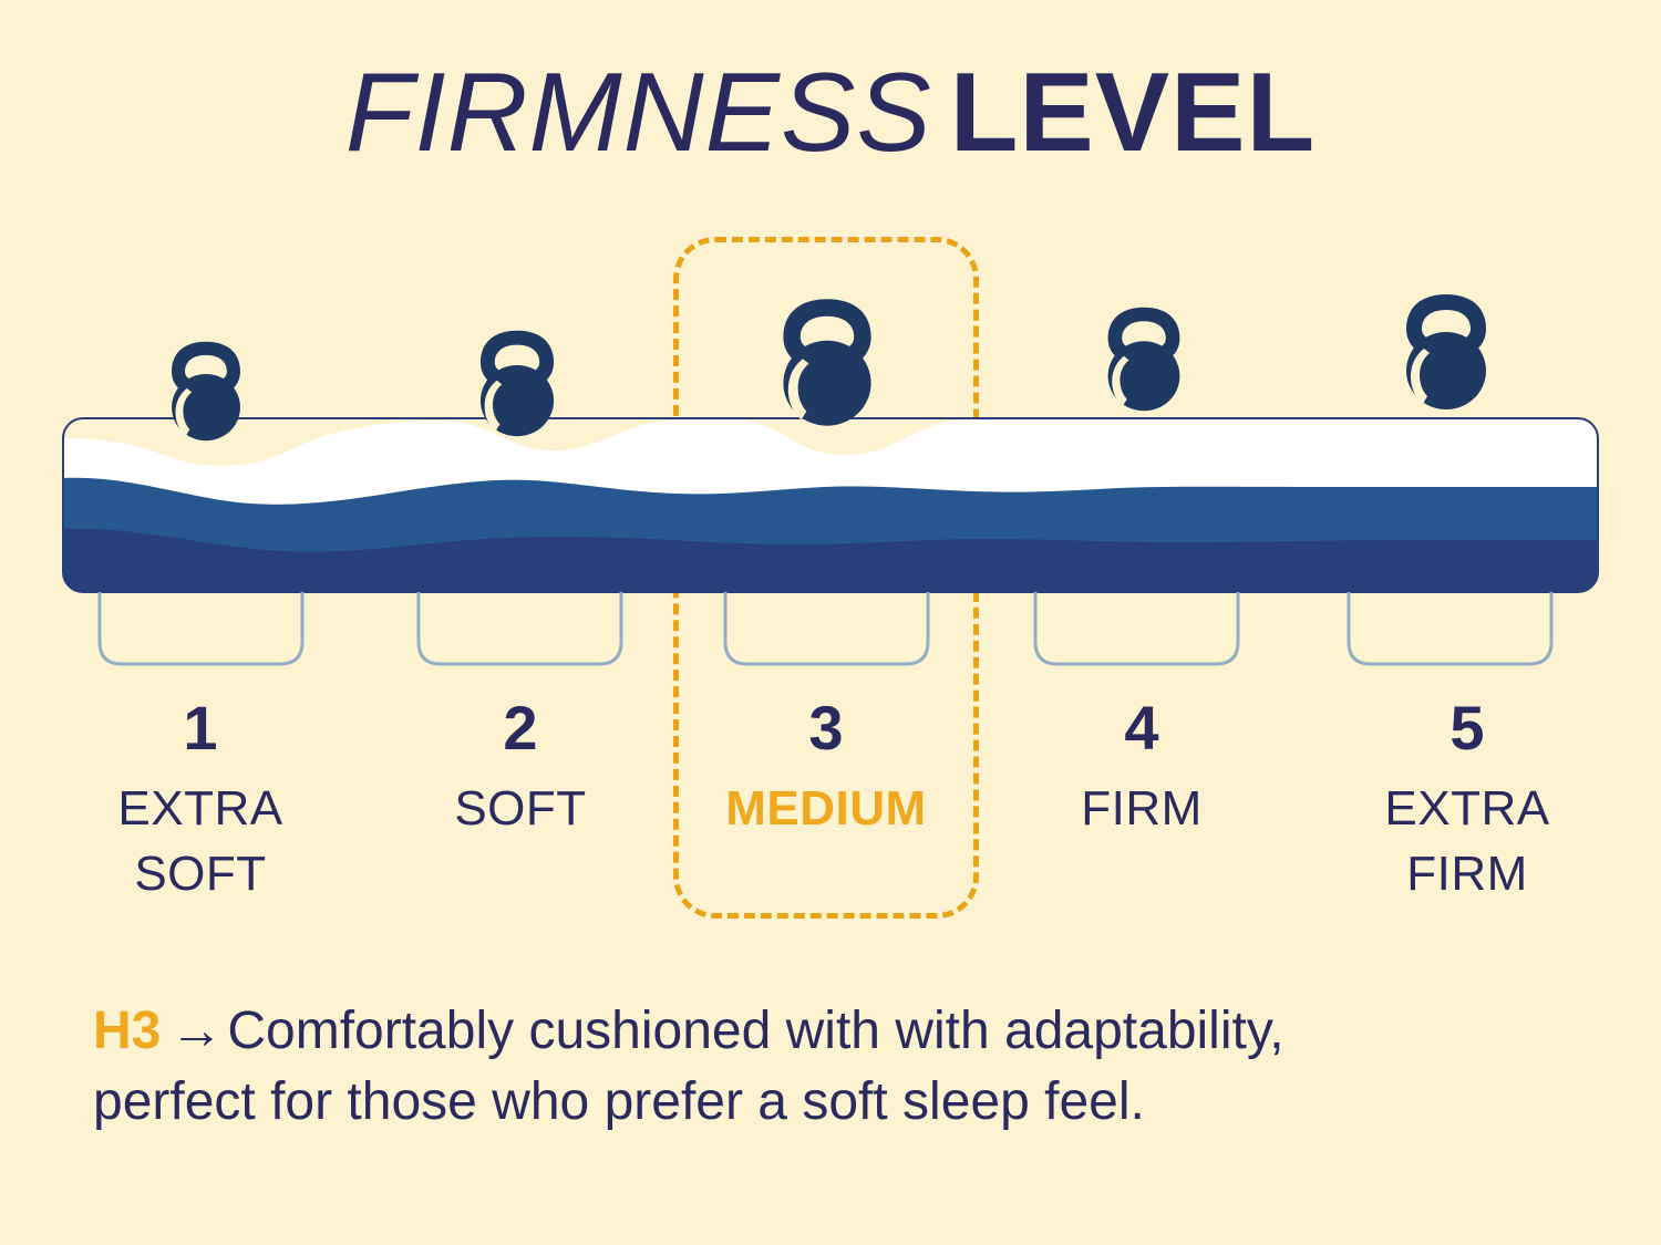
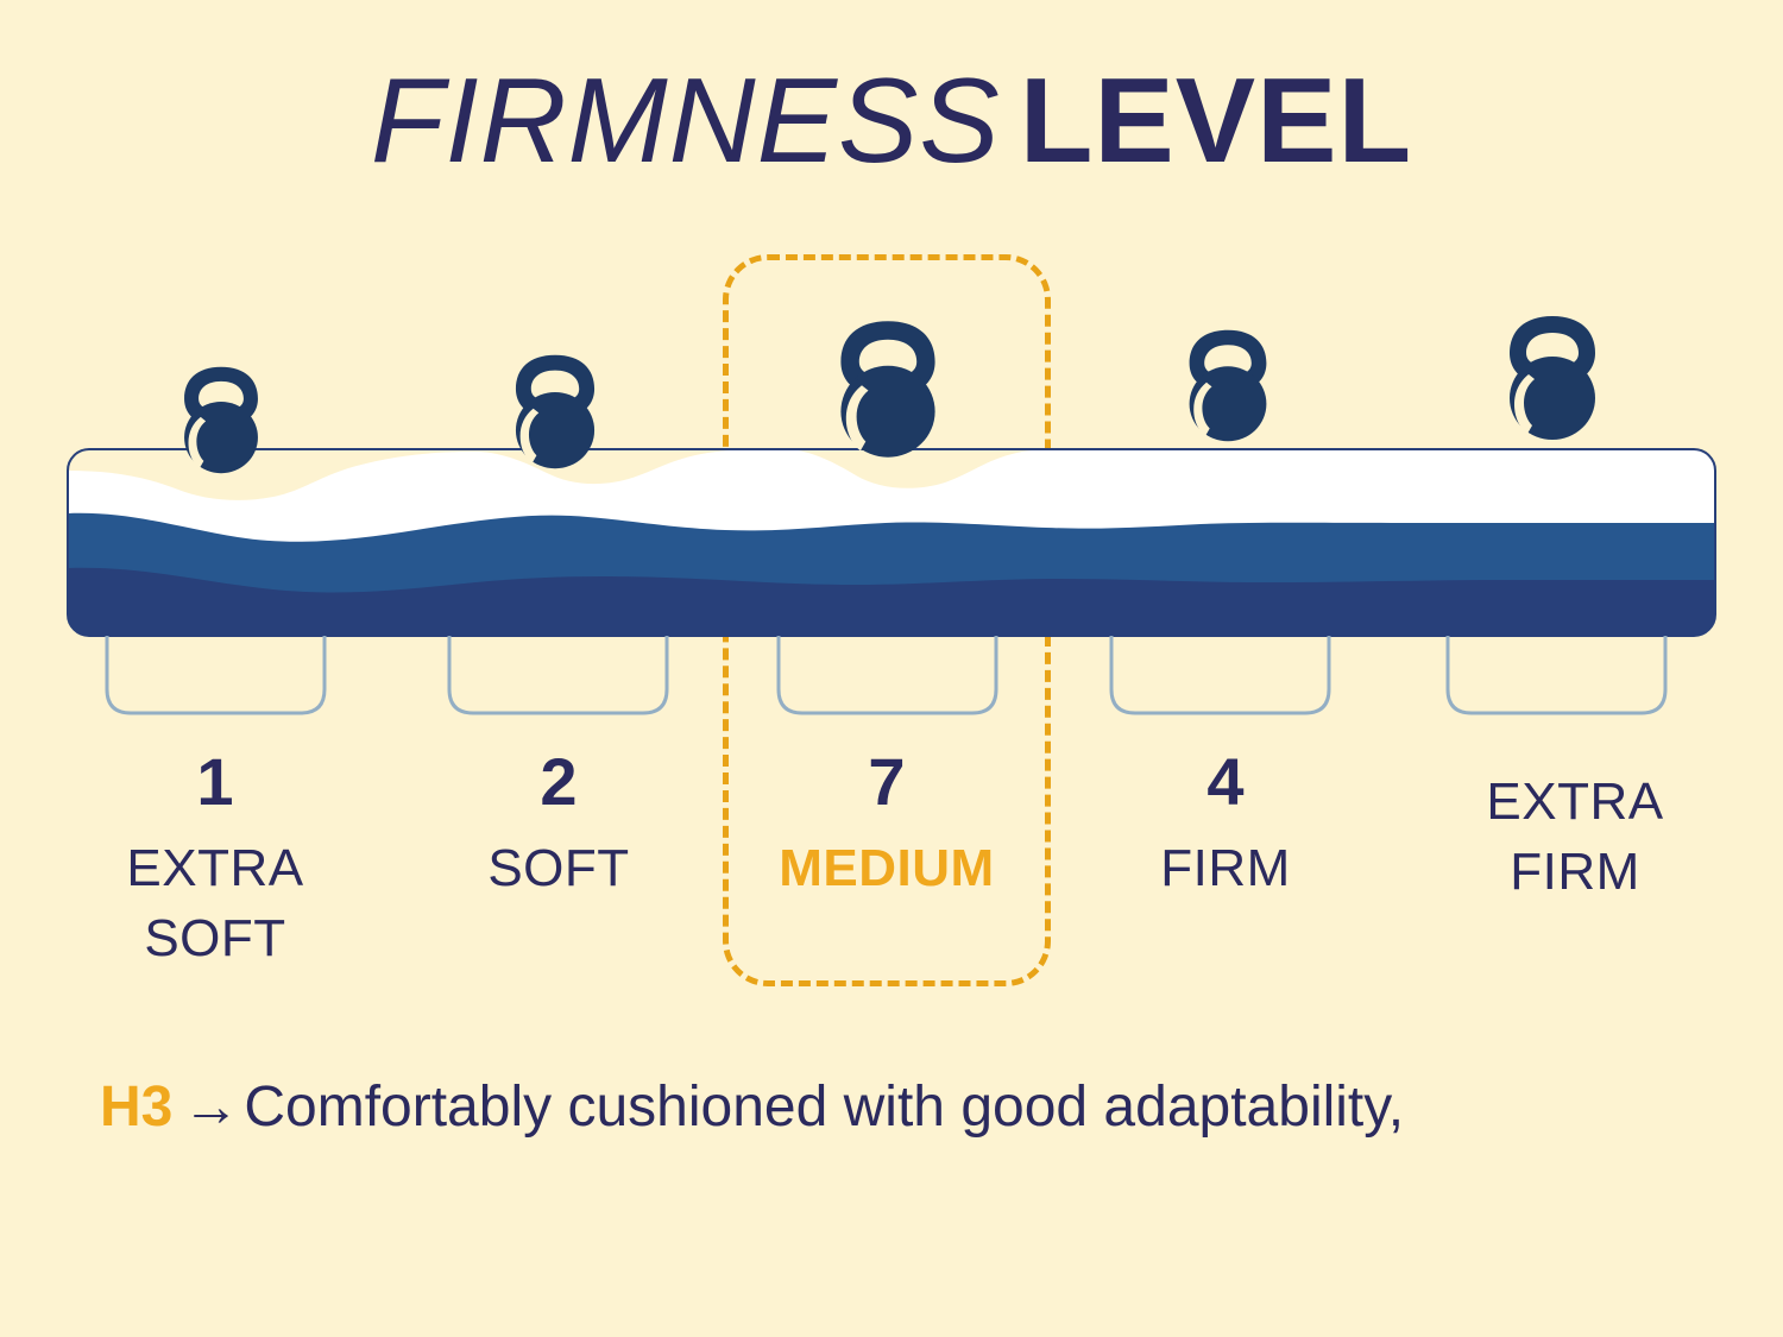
  FIRMNESS LEVEL
  1
  EXTRA
  SOFT
  2
  SOFT
- 3
+ 7
  MEDIUM
  4
  FIRM
- 5
  EXTRA
  FIRM
- H3 →Comfortably cushioned with with adaptability,
+ H3 →Comfortably cushioned with good adaptability,
- perfect for those who prefer a soft sleep feel.
